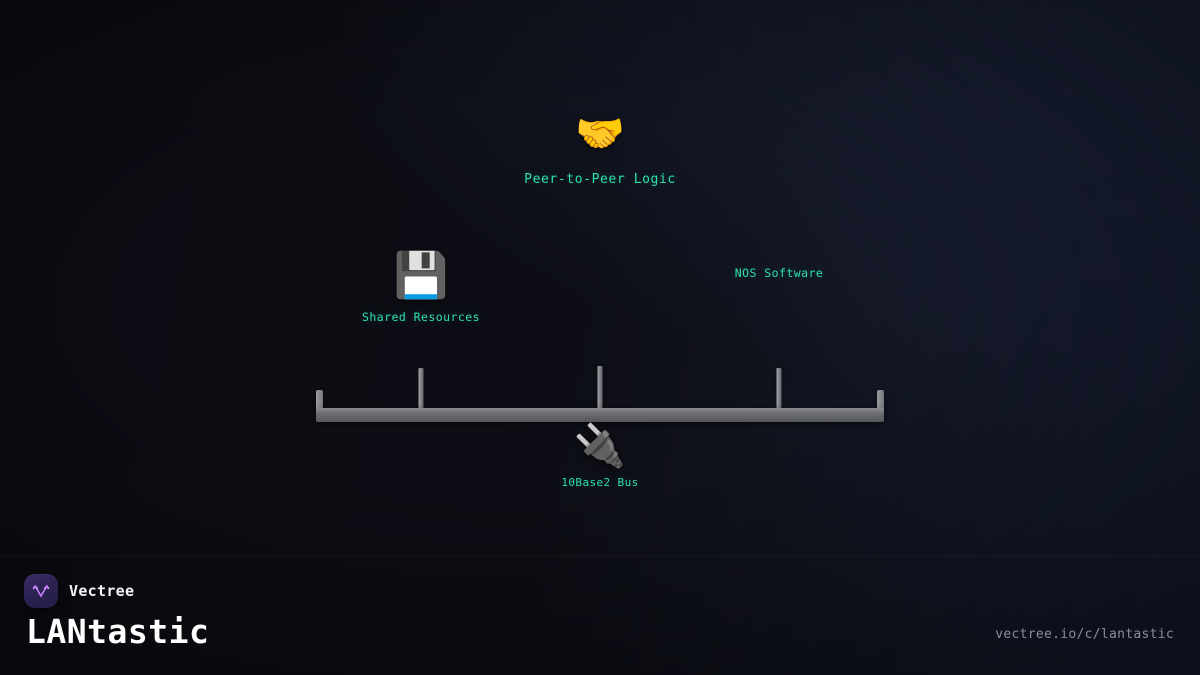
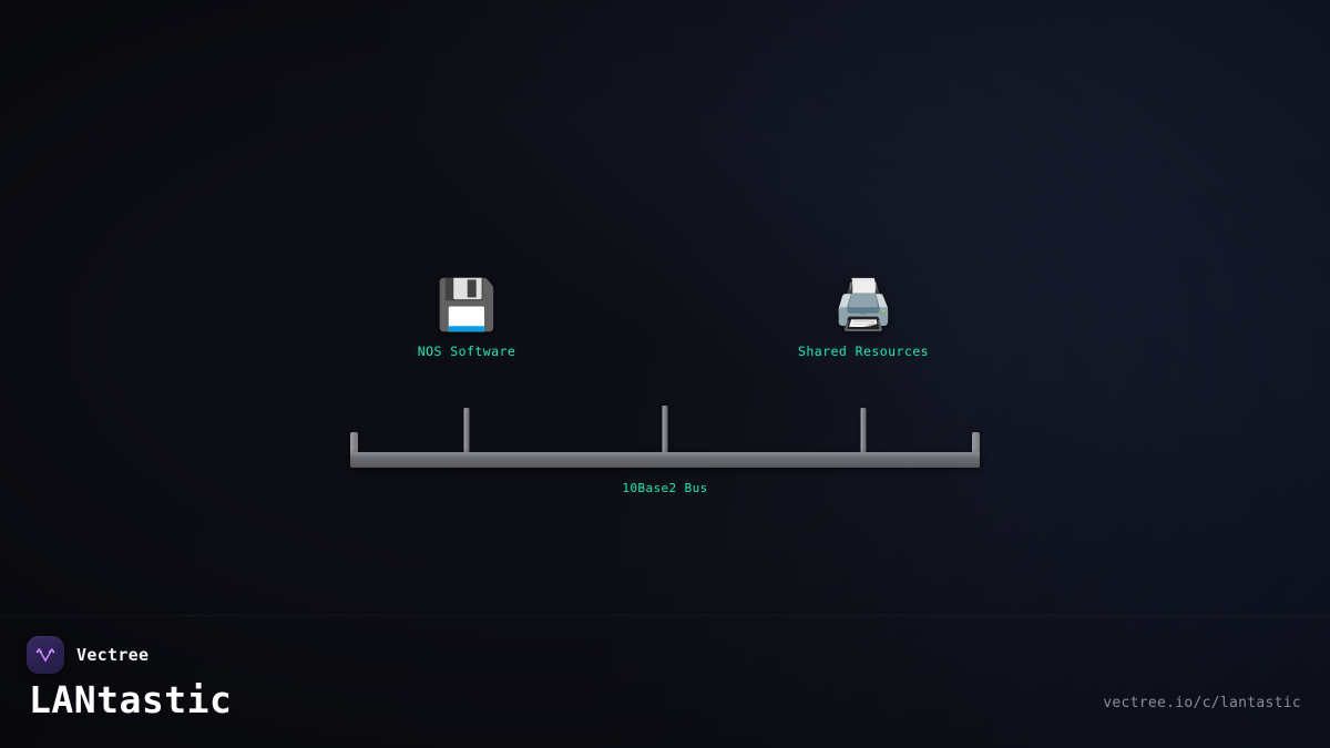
- 🤝
- Peer-to-Peer Logic
  💾
- Shared Resources
+ NOS Software
+ 🖨️
- NOS Software
+ Shared Resources
- 🔌
  10Base2 Bus
  Vectree
  LANtastic
  vectree.io/c/lantastic
